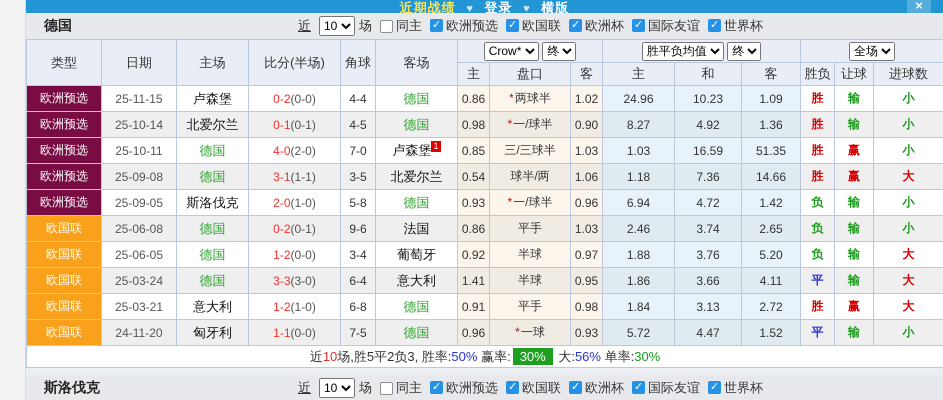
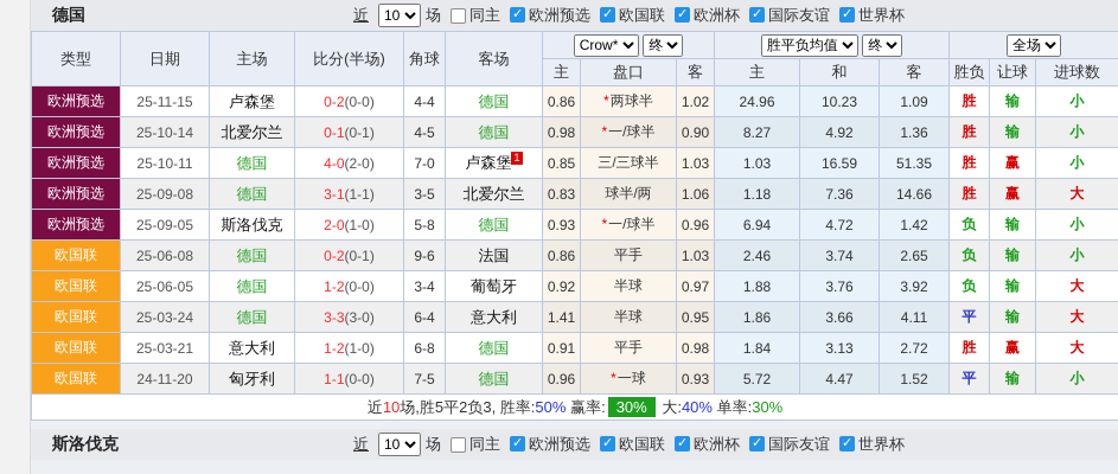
- 近期战绩 ♥ 登录 ♥ 横版
- ×
  德国
  近
  10
  场
  同主
  欧洲预选 欧国联 欧洲杯 国际友谊 世界杯
  类型	日期	主场	比分(半场)	角球	客场	Crow* 终	胜平负均值 终	全场
  主	盘口	客	主	和	客	胜负	让球	进球数
  欧洲预选	25-11-15	卢森堡	0-2(0-0)	4-4	德国	0.86	*两球半	1.02	24.96	10.23	1.09	胜	输	小
  欧洲预选	25-10-14	北爱尔兰	0-1(0-1)	4-5	德国	0.98	*一/球半	0.90	8.27	4.92	1.36	胜	输	小
  欧洲预选	25-10-11	德国	4-0(2-0)	7-0	卢森堡 1	0.85	三/三球半	1.03	1.03	16.59	51.35	胜	赢	小
- 欧洲预选	25-09-08	德国	3-1(1-1)	3-5	北爱尔兰	0.54	球半/两	1.06	1.18	7.36	14.66	胜	赢	大
+ 欧洲预选	25-09-08	德国	3-1(1-1)	3-5	北爱尔兰	0.83	球半/两	1.06	1.18	7.36	14.66	胜	赢	大
  欧洲预选	25-09-05	斯洛伐克	2-0(1-0)	5-8	德国	0.93	*一/球半	0.96	6.94	4.72	1.42	负	输	小
  欧国联	25-06-08	德国	0-2(0-1)	9-6	法国	0.86	平手	1.03	2.46	3.74	2.65	负	输	小
- 欧国联	25-06-05	德国	1-2(0-0)	3-4	葡萄牙	0.92	半球	0.97	1.88	3.76	5.20	负	输	大
+ 欧国联	25-06-05	德国	1-2(0-0)	3-4	葡萄牙	0.92	半球	0.97	1.88	3.76	3.92	负	输	大
  欧国联	25-03-24	德国	3-3(3-0)	6-4	意大利	1.41	半球	0.95	1.86	3.66	4.11	平	输	大
  欧国联	25-03-21	意大利	1-2(1-0)	6-8	德国	0.91	平手	0.98	1.84	3.13	2.72	胜	赢	大
  欧国联	24-11-20	匈牙利	1-1(0-0)	7-5	德国	0.96	*一球	0.93	5.72	4.47	1.52	平	输	小
- 近10场,胜5平2负3, 胜率:50% 赢率: 30% 大:56% 单率:30%
+ 近10场,胜5平2负3, 胜率:50% 赢率: 30% 大:40% 单率:30%
  斯洛伐克
  近
  10
  场
  同主
  欧洲预选 欧国联 欧洲杯 国际友谊 世界杯
